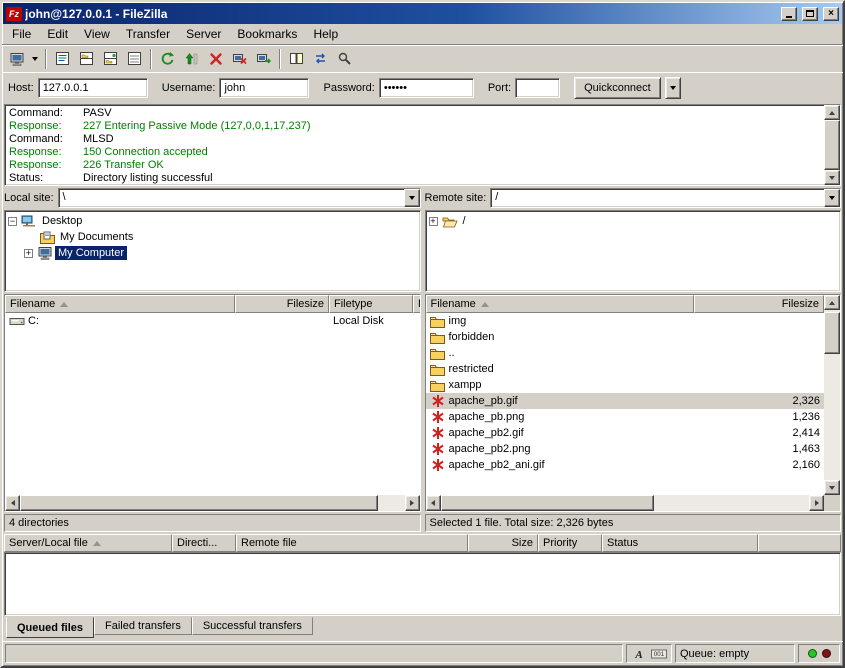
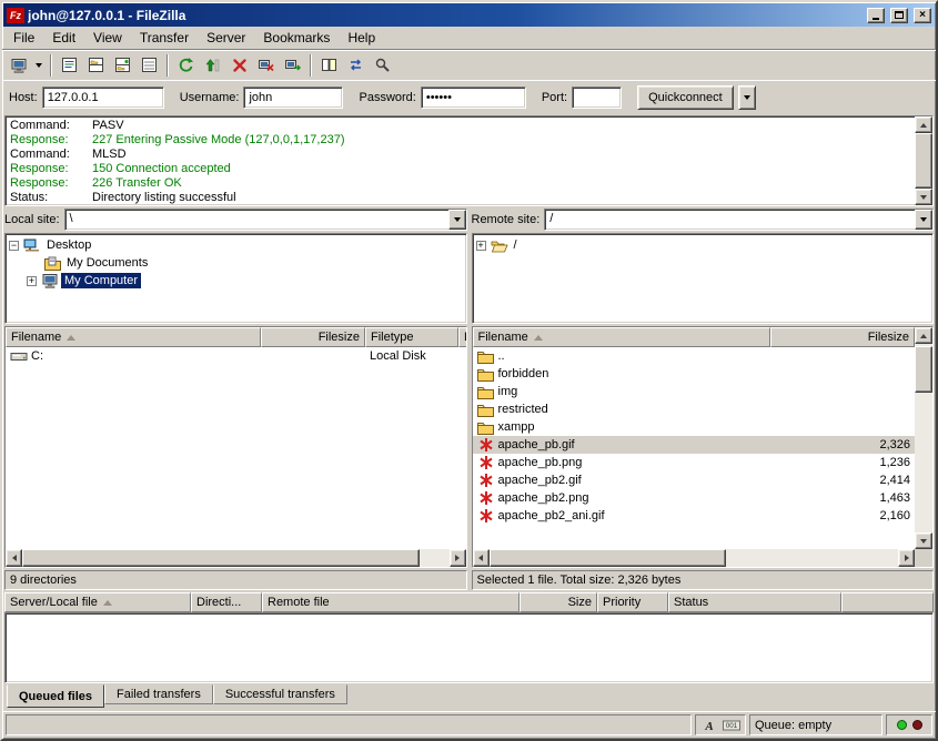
  Fz
  john@127.0.0.1 - FileZilla
  ×
  File
  Edit
  View
  Transfer
  Server
  Bookmarks
  Help
  Host:
  127.0.0.1
  Username:
  john
  Password:
  ••••••
  Port:
  Quickconnect
  Command:
  PASV
  Response:
  227 Entering Passive Mode (127,0,0,1,17,237)
  Command:
  MLSD
  Response:
  150 Connection accepted
  Response:
  226 Transfer OK
  Status:
  Directory listing successful
  Local site:
  \
  −
  Desktop
  My Documents
  +
  My Computer
  Filename
  Filesize
  Filetype
  C:
  Local Disk
- 4 directories
+ 9 directories
  Remote site:
  /
  +
  /
  Filename
  Filesize
- img
+ ..
  forbidden
- ..
+ img
  restricted
  xampp
  apache_pb.gif
  2,326
  apache_pb.png
  1,236
  apache_pb2.gif
  2,414
  apache_pb2.png
  1,463
  apache_pb2_ani.gif
  2,160
  Selected 1 file. Total size: 2,326 bytes
  Server/Local file
  Directi...
  Remote file
  Size
  Priority
  Status
  Queued files
  Failed transfers
  Successful transfers
  A
  Queue: empty
